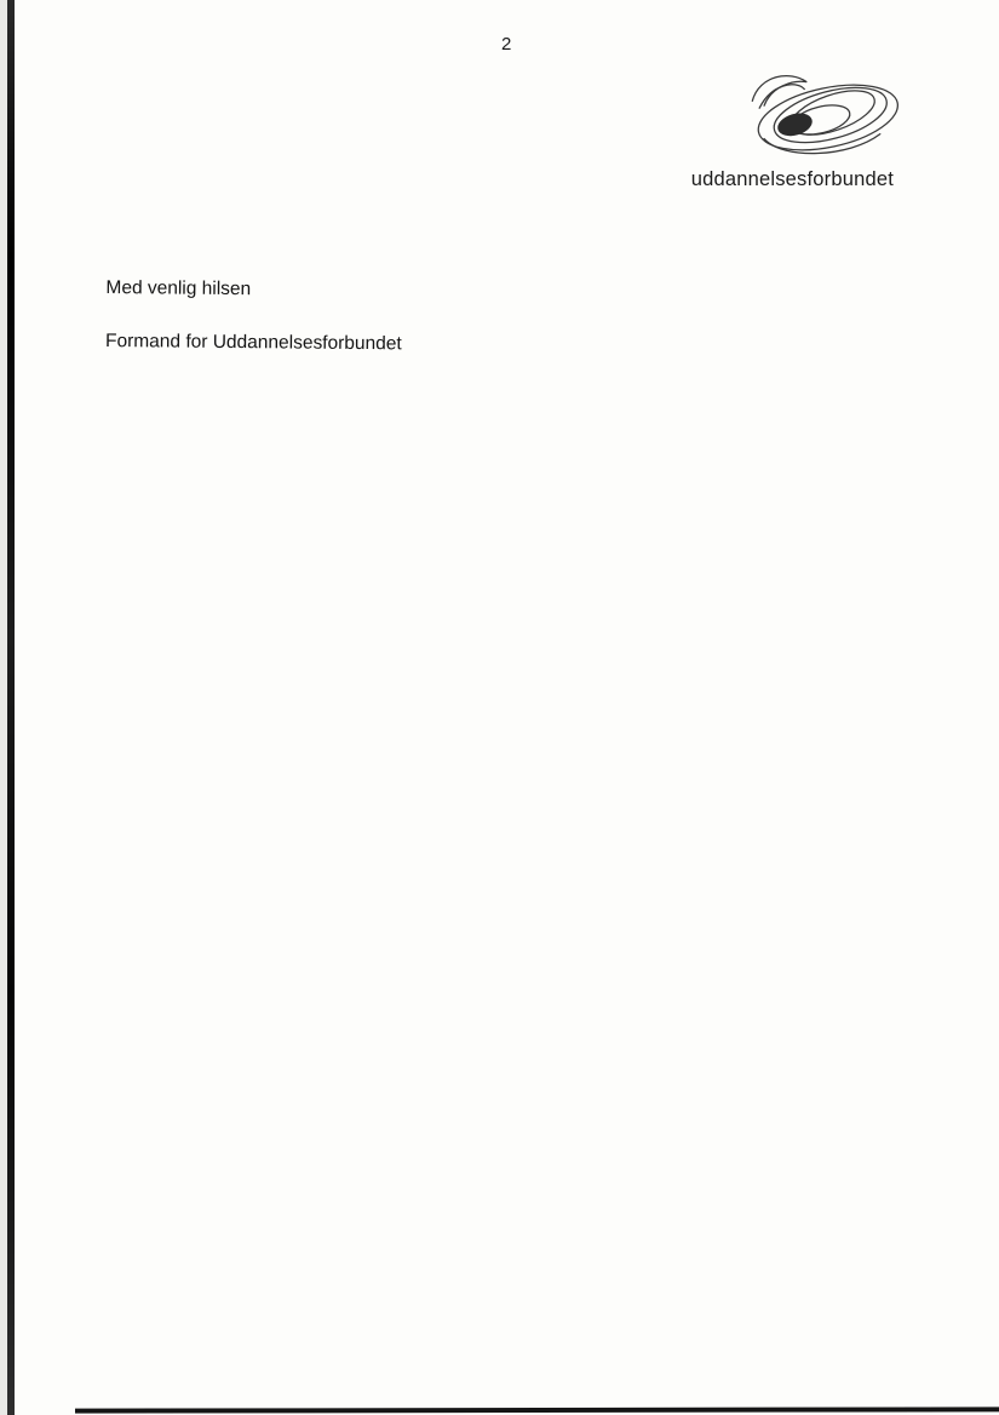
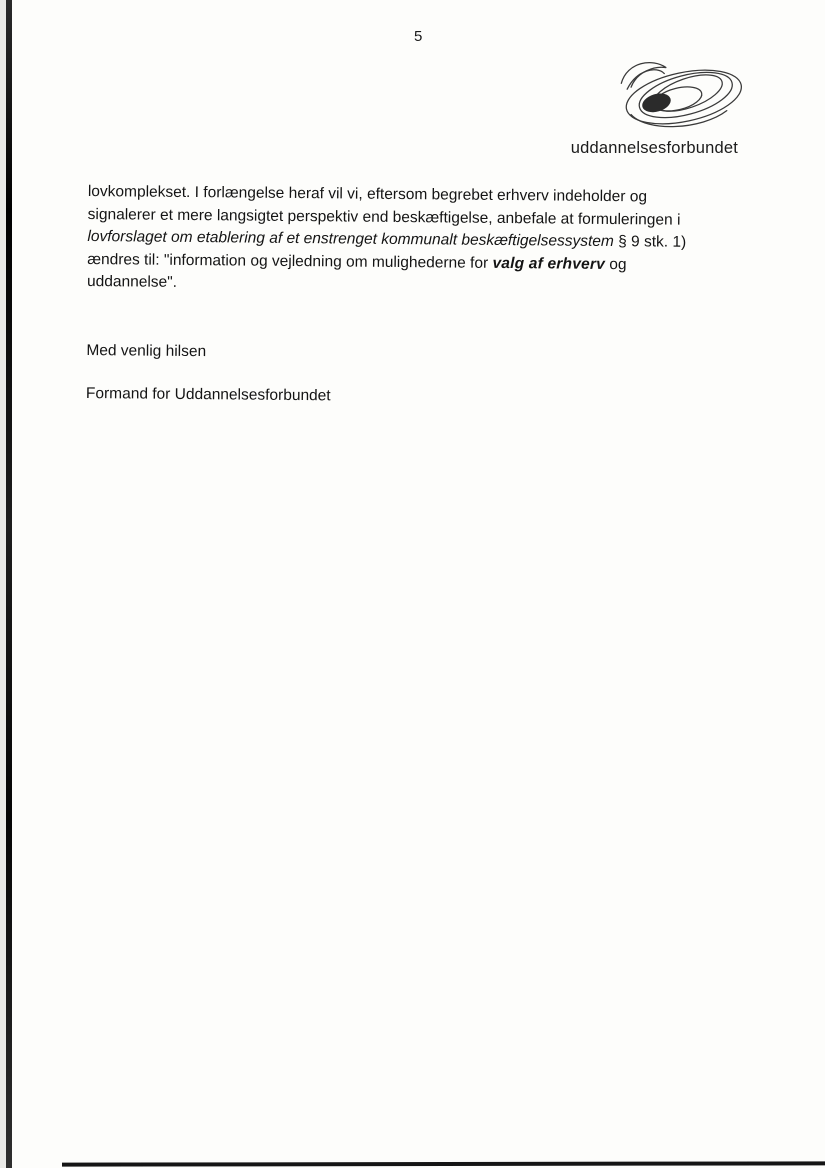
- 2
+ 5
  uddannelsesforbundet
+ lovkomplekset. I forlængelse heraf vil vi, eftersom begrebet erhverv indeholder og
+ signalerer et mere langsigtet perspektiv end beskæftigelse, anbefale at formuleringen i
+ lovforslaget om etablering af et enstrenget kommunalt beskæftigelsessystem § 9 stk. 1)
+ ændres til: "information og vejledning om mulighederne for valg af erhverv og
+ uddannelse".
  Med venlig hilsen
  Formand for Uddannelsesforbundet
